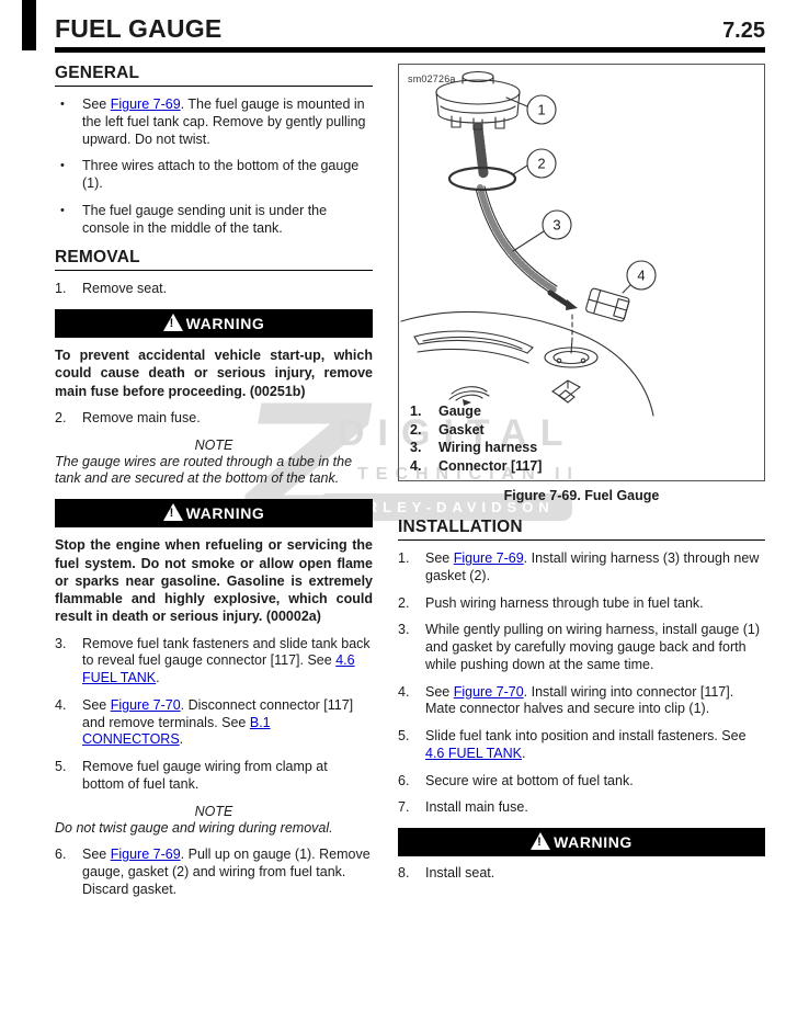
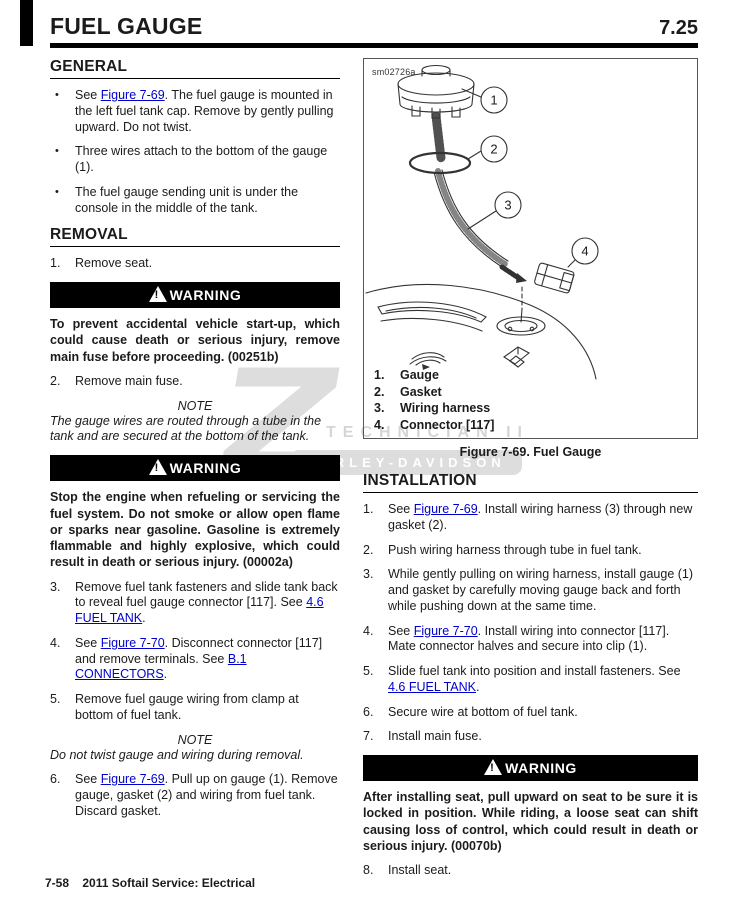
- DIGITAL
  TECHNICIAN II
  RLEY-DAVIDSON
  FUEL GAUGE
  7.25
  GENERAL
  •
  See Figure 7-69. The fuel gauge is mounted in the left fuel tank cap. Remove by gently pulling upward. Do not twist.
  •
  Three wires attach to the bottom of the gauge (1).
  •
  The fuel gauge sending unit is under the console in the middle of the tank.
  REMOVAL
  1.
  Remove seat.
  WARNING
  To prevent accidental vehicle start-up, which could cause death or serious injury, remove main fuse before proceeding. (00251b)
  2.
  Remove main fuse.
  NOTE
  The gauge wires are routed through a tube in the tank and are secured at the bottom of the tank.
  WARNING
  Stop the engine when refueling or servicing the fuel system. Do not smoke or allow open flame or sparks near gasoline. Gasoline is extremely flammable and highly explosive, which could result in death or serious injury. (00002a)
  3.
  Remove fuel tank fasteners and slide tank back to reveal fuel gauge connector [117]. See 4.6 FUEL TANK.
  4.
  See Figure 7-70. Disconnect connector [117] and remove terminals. See B.1 CONNECTORS.
  5.
  Remove fuel gauge wiring from clamp at bottom of fuel tank.
  NOTE
  Do not twist gauge and wiring during removal.
  6.
  See Figure 7-69. Pull up on gauge (1). Remove gauge, gasket (2) and wiring from fuel tank. Discard gasket.
  1
  2
  3
  4
  sm02726a
  1.
  Gauge
  2.
  Gasket
  3.
  Wiring harness
  4.
  Connector [117]
  Figure 7-69. Fuel Gauge
  INSTALLATION
  1.
  See Figure 7-69. Install wiring harness (3) through new gasket (2).
  2.
  Push wiring harness through tube in fuel tank.
  3.
  While gently pulling on wiring harness, install gauge (1) and gasket by carefully moving gauge back and forth while pushing down at the same time.
  4.
  See Figure 7-70. Install wiring into connector [117]. Mate connector halves and secure into clip (1).
  5.
  Slide fuel tank into position and install fasteners. See 4.6 FUEL TANK.
  6.
  Secure wire at bottom of fuel tank.
  7.
  Install main fuse.
  WARNING
+ After installing seat, pull upward on seat to be sure it is locked in position. While riding, a loose seat can shift causing loss of control, which could result in death or serious injury. (00070b)
  8.
  Install seat.
+ 7-58 2011 Softail Service: Electrical
